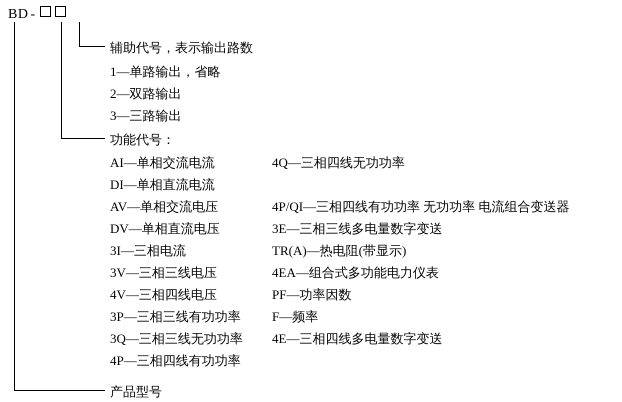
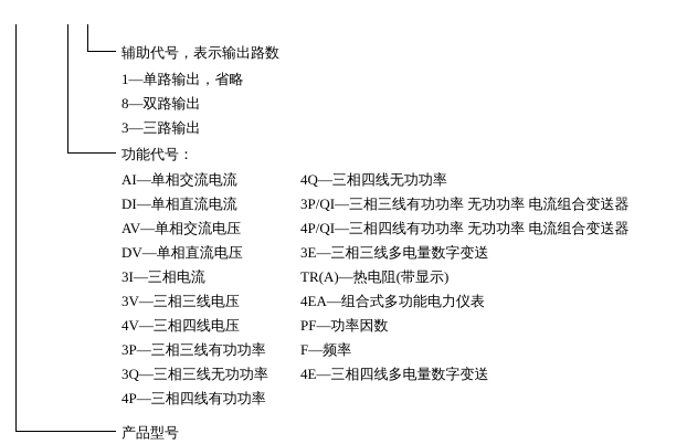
- BD -
  辅助代号，表示输出路数
  1—单路输出，省略
- 2—双路输出
+ 8—双路输出
  3—三路输出
  功能代号：
  AI—单相交流电流
  DI—单相直流电流
  AV—单相交流电压
  DV—单相直流电压
  3I—三相电流
  3V—三相三线电压
  4V—三相四线电压
  3P—三相三线有功功率
  3Q—三相三线无功功率
  4P—三相四线有功功率
  4Q—三相四线无功功率
+ 3P/QI—三相三线有功功率 无功功率 电流组合变送器
  4P/QI—三相四线有功功率 无功功率 电流组合变送器
  3E—三相三线多电量数字变送
  TR(A)—热电阻(带显示)
  4EA—组合式多功能电力仪表
  PF—功率因数
  F—频率
  4E—三相四线多电量数字变送
  产品型号
